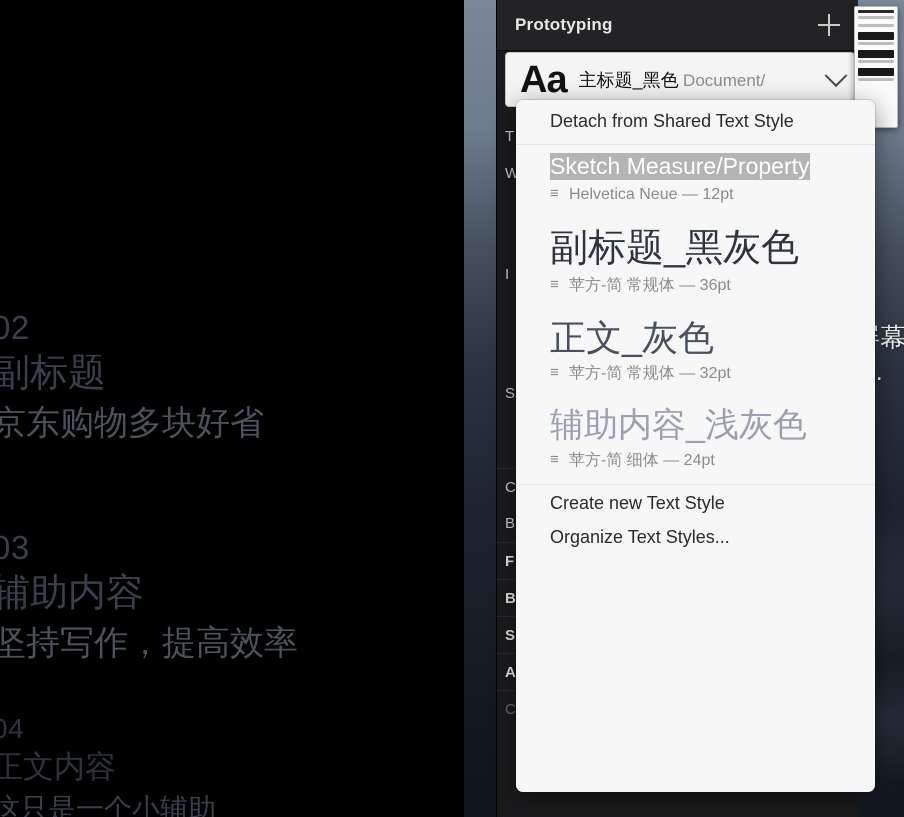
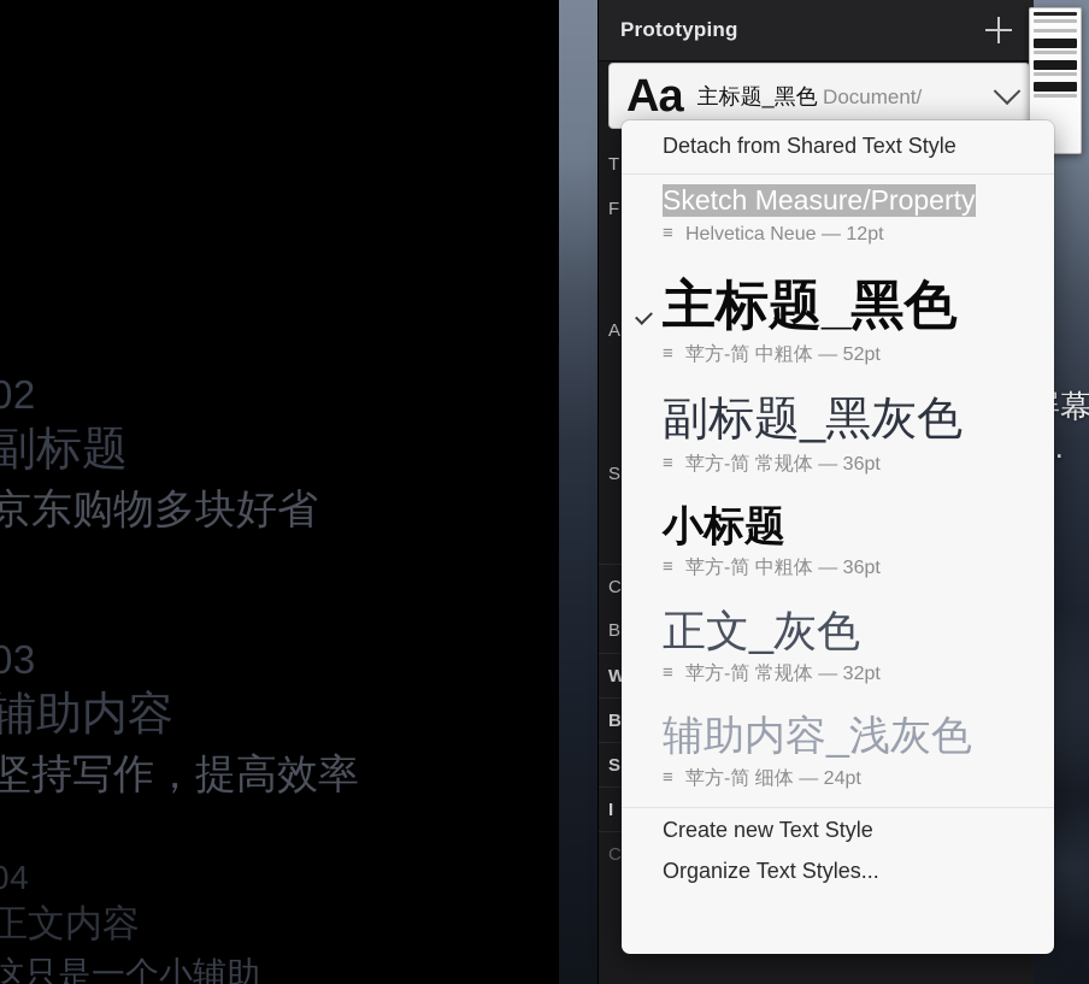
  02
  副标题
  京东购物多块好省
  03
  辅助内容
  坚持写作，提高效率
  04
  正文内容
  这只是一个小辅助
  Prototyping
  Aa
  主标题_黑色 Document/
  T
- W
+ F
- I
+ A
  S
  C
  B
- F
+ W
  B
  S
- A
+ I
  C
  Detach from Shared Text Style
  Sketch Measure/Property
  ≡ Helvetica Neue — 12pt
+ 主标题_黑色
+ ≡ 苹方-简 中粗体 — 52pt
  副标题_黑灰色
  ≡ 苹方-简 常规体 — 36pt
+ 小标题
+ ≡ 苹方-简 中粗体 — 36pt
  正文_灰色
  ≡ 苹方-简 常规体 — 32pt
  辅助内容_浅灰色
  ≡ 苹方-简 细体 — 24pt
  Create new Text Style
  Organize Text Styles...
